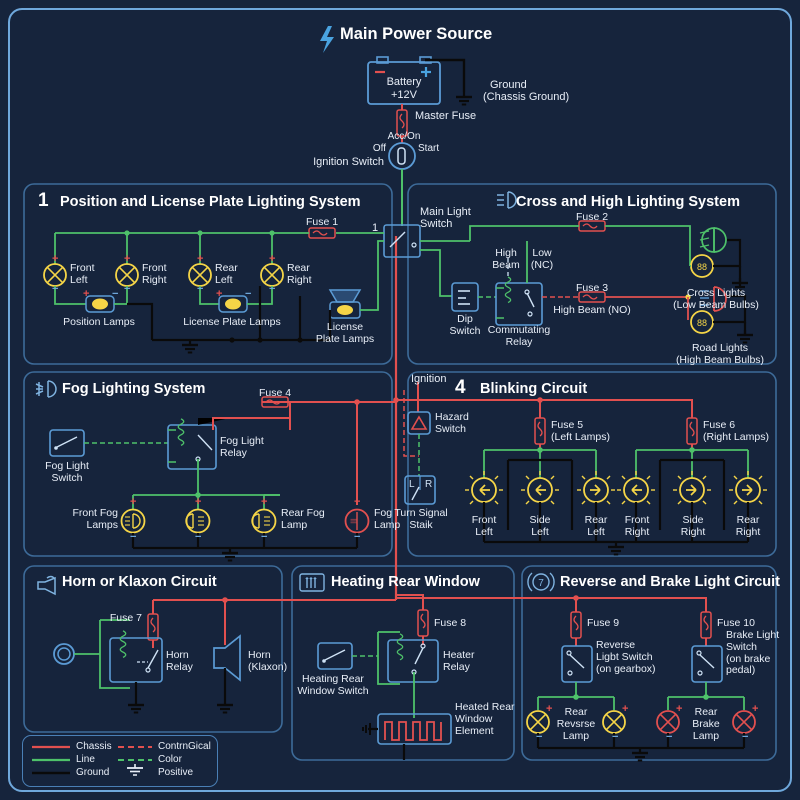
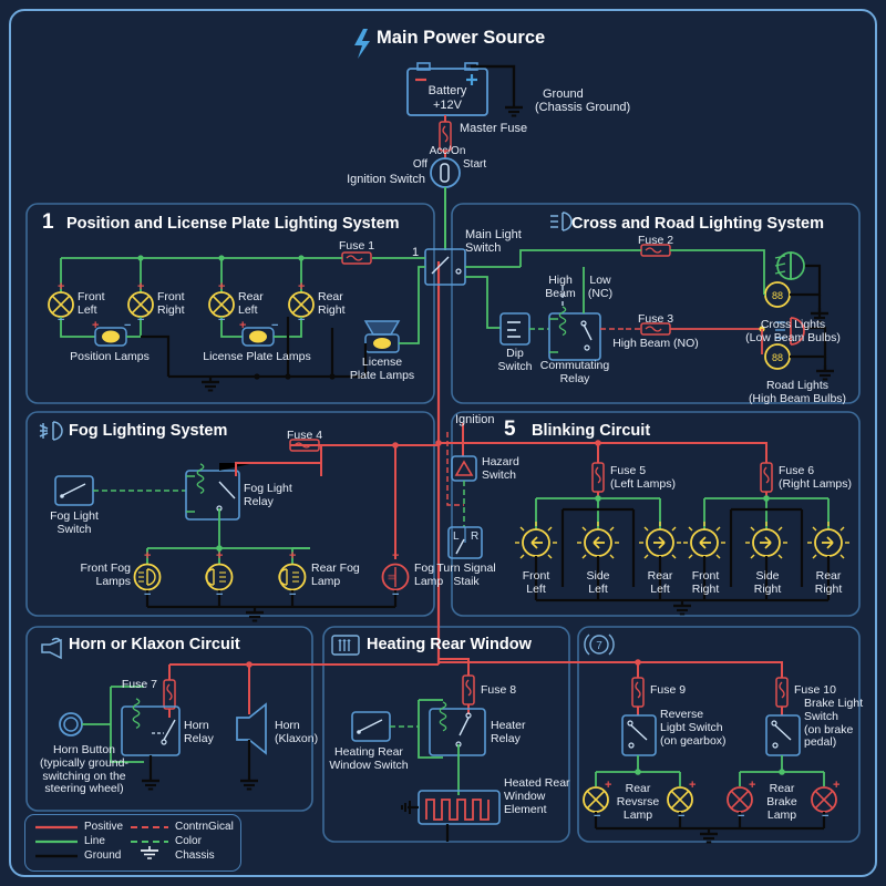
  88
  88
  7
  Main Power Source
  Battery
  +12V
  Ground
  (Chassis Ground)
  Master Fuse
  Ignition Switch
  Off
  Acc/On
  Start
  1
  Position and License Plate Lighting System
  Fuse 1
  1
  Main Light
  Switch
  Front
  Left
  Front
  Right
  Rear
  Left
  Rear
  Right
  Position Lamps
  License Plate Lamps
  License
  Plate Lamps
  +
  +
  +
  +
  −
  −
  −
  −
  +
  −
  +
  −
- Cross and High Lighting System
+ Cross and Road Lighting System
  Fuse 2
  Fuse 3
  High
  Beam
  Low
  (NC)
  High Beam (NO)
  Dip
  Switch
  Commutating
  Relay
  Cross Lights
  (Low Beam Bulbs)
  Road Lights
  (High Beam Bulbs)
  Fog Lighting System
  Fuse 4
  Fog Light
  Switch
  Fog Light
  Relay
  Front Fog
  Lamps
  Rear Fog
  Lamp
  Fog
  Lamp
  +
  +
  +
  +
  −
  −
  −
  −
- 4
+ 5
  Blinking Circuit
  Ignition
  Hazard
  Switch
  Turn Signal
  Staik
  L
  R
  Fuse 5
  (Left Lamps)
  Fuse 6
  (Right Lamps)
  Front
  Left
  Side
  Left
  Rear
  Left
  Front
  Right
  Side
  Right
  Rear
  Right
  Horn or Klaxon Circuit
  Fuse 7
+ Horn Button
+ (typically ground-
+ switching on the
+ steering wheel)
  Horn
  Relay
  Horn
  (Klaxon)
  Heating Rear Window
  Fuse 8
  Heating Rear
  Window Switch
  Heater
  Relay
  Heated Rear
  Window
  Element
- Reverse and Brake Light Circuit
  Fuse 9
  Fuse 10
  Reverse
  Ligbt Switch
  (on gearbox)
  Brake Light
  Switch
  (on brake
  pedal)
  Rear
  Revsrse
  Lamp
  Rear
  Brake
  Lamp
  +
  +
  +
  +
  −
  −
  −
  −
- Chassis
+ Positive
  Line
  Ground
  ContrnGical
  Color
- Positive
+ Chassis
